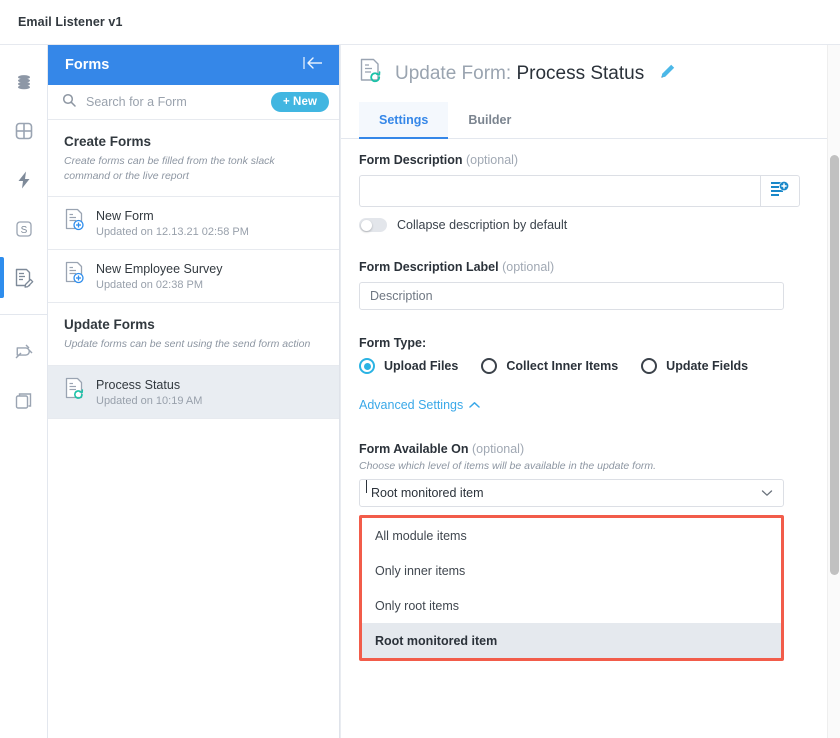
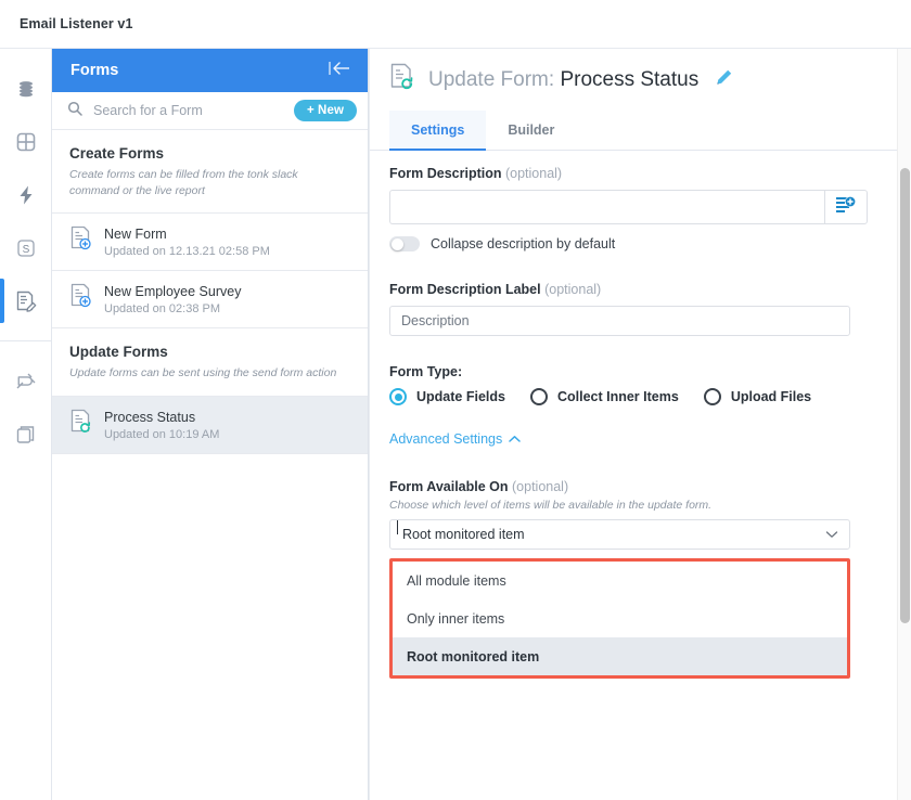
  Email Listener v1
  S
  Forms
  Search for a Form
  + New
  Create Forms
  Create forms can be filled from the tonk slack command or the live report
  New Form
  Updated on 12.13.21 02:58 PM
  New Employee Survey
  Updated on 02:38 PM
  Update Forms
  Update forms can be sent using the send form action
  Process Status
  Updated on 10:19 AM
  Update Form: Process Status
  Settings
  Builder
  Form Description (optional)
  Collapse description by default
  Form Description Label (optional)
  Description
  Form Type:
- Upload Files
+ Update Fields
  Collect Inner Items
- Update Fields
+ Upload Files
  Advanced Settings
  Form Available On (optional)
  Choose which level of items will be available in the update form.
  Root monitored item
  All module items
  Only inner items
- Only root items
  Root monitored item
